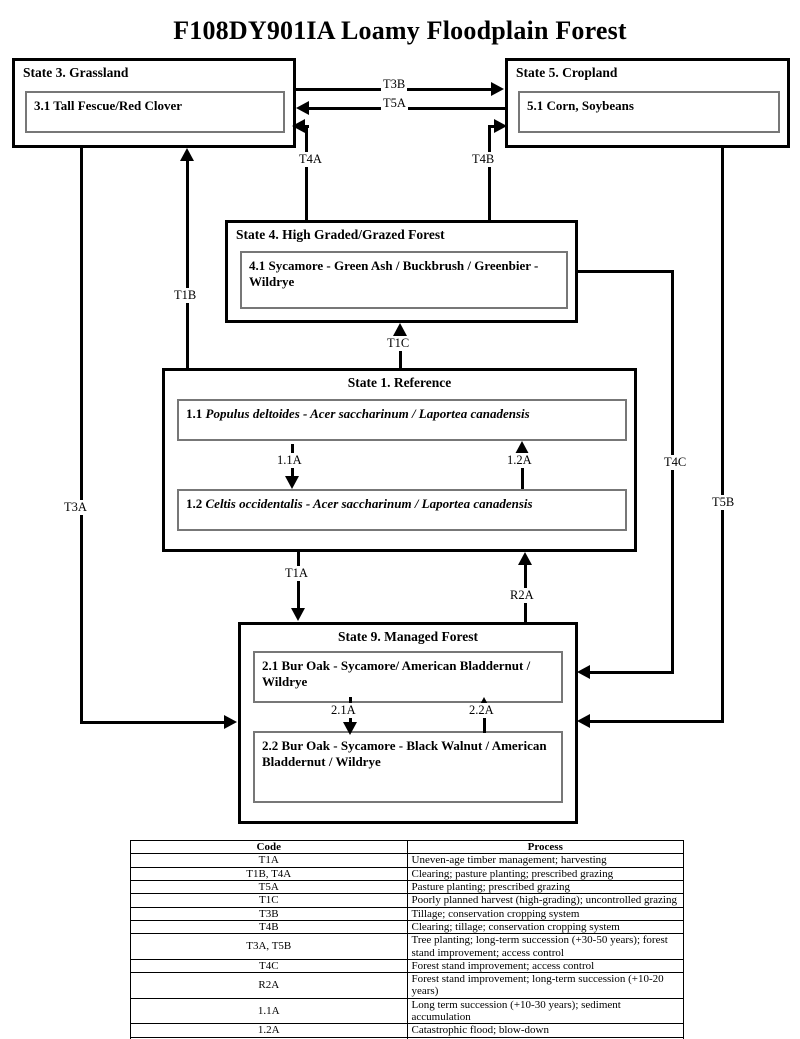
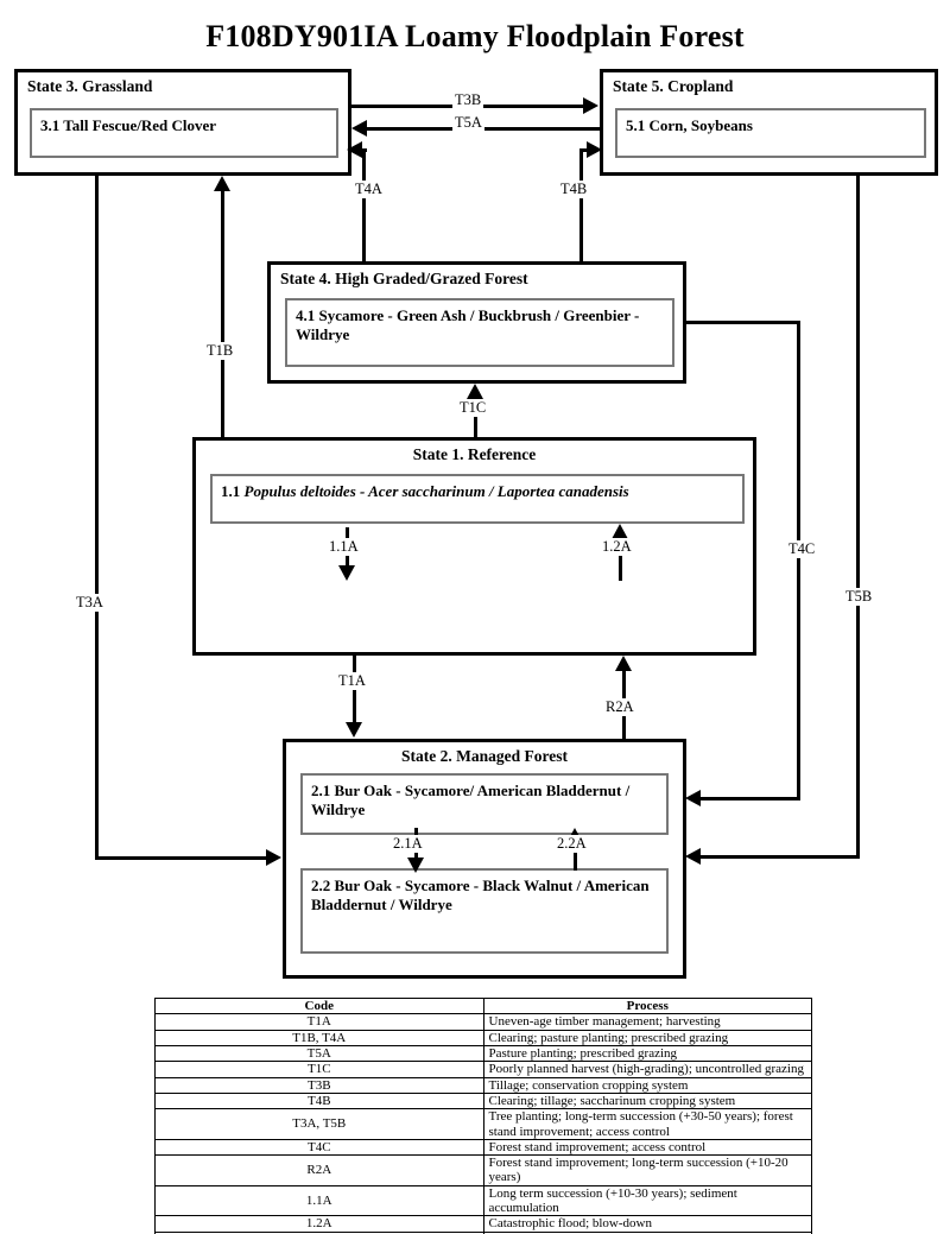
  F108DY901IA Loamy Floodplain Forest
  State 3. Grassland
  3.1 Tall Fescue/Red Clover
  State 5. Cropland
  5.1 Corn, Soybeans
  State 4. High Graded/Grazed Forest
  4.1 Sycamore - Green Ash / Buckbrush / Greenbier - Wildrye
  State 1. Reference
  1.1 Populus deltoides - Acer saccharinum / Laportea canadensis
- 1.2 Celtis occidentalis - Acer saccharinum / Laportea canadensis
  1.1A
  1.2A
- State 9. Managed Forest
+ State 2. Managed Forest
  2.1 Bur Oak - Sycamore/ American Bladdernut / Wildrye
  2.2 Bur Oak - Sycamore - Black Walnut / American Bladdernut / Wildrye
  2.1A
  2.2A
  T3B
  T5A
  T4A
  T4B
  T1B
  T1C
  T3A
  T4C
  T5B
  T1A
  R2A
  Code	Process
  T1A	Uneven-age timber management; harvesting
  T1B, T4A	Clearing; pasture planting; prescribed grazing
  T5A	Pasture planting; prescribed grazing
  T1C	Poorly planned harvest (high-grading); uncontrolled grazing
  T3B	Tillage; conservation cropping system
- T4B	Clearing; tillage; conservation cropping system
+ T4B	Clearing; tillage; saccharinum cropping system
  T3A, T5B	Tree planting; long-term succession (+30-50 years); forest stand improvement; access control
  T4C	Forest stand improvement; access control
  R2A	Forest stand improvement; long-term succession (+10-20 years)
  1.1A	Long term succession (+10-30 years); sediment accumulation
  1.2A	Catastrophic flood; blow-down
